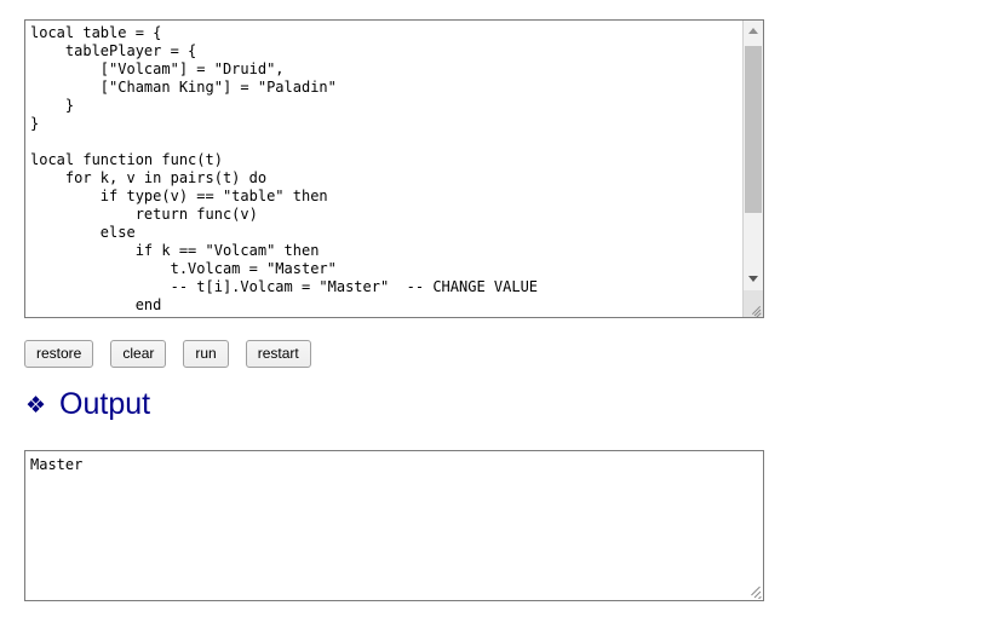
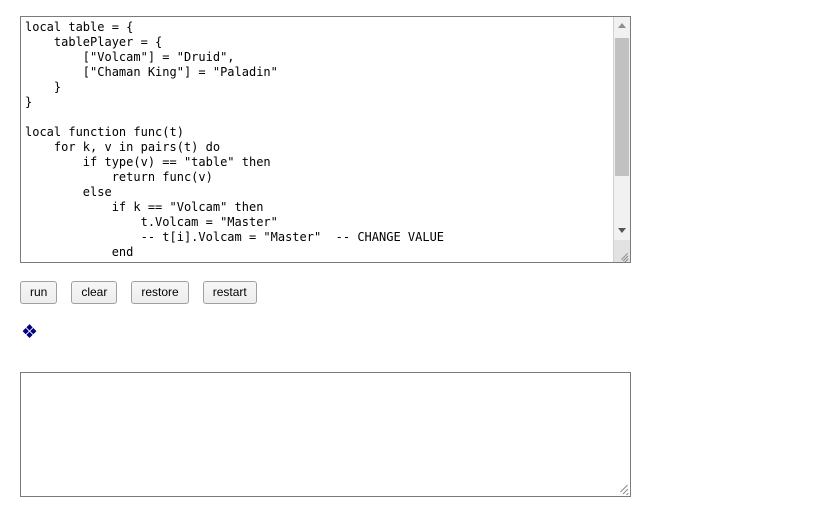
  local table = {
  tablePlayer = {
  ["Volcam"] = "Druid",
  ["Chaman King"] = "Paladin"
  }
  }
  local function func(t)
  for k, v in pairs(t) do
  if type(v) == "table" then
  return func(v)
  else
  if k == "Volcam" then
  t.Volcam = "Master"
  -- t[i].Volcam = "Master" -- CHANGE VALUE
  end
- restore
+ run
  clear
- run
+ restore
  restart
  ❖
- Output
- Master
